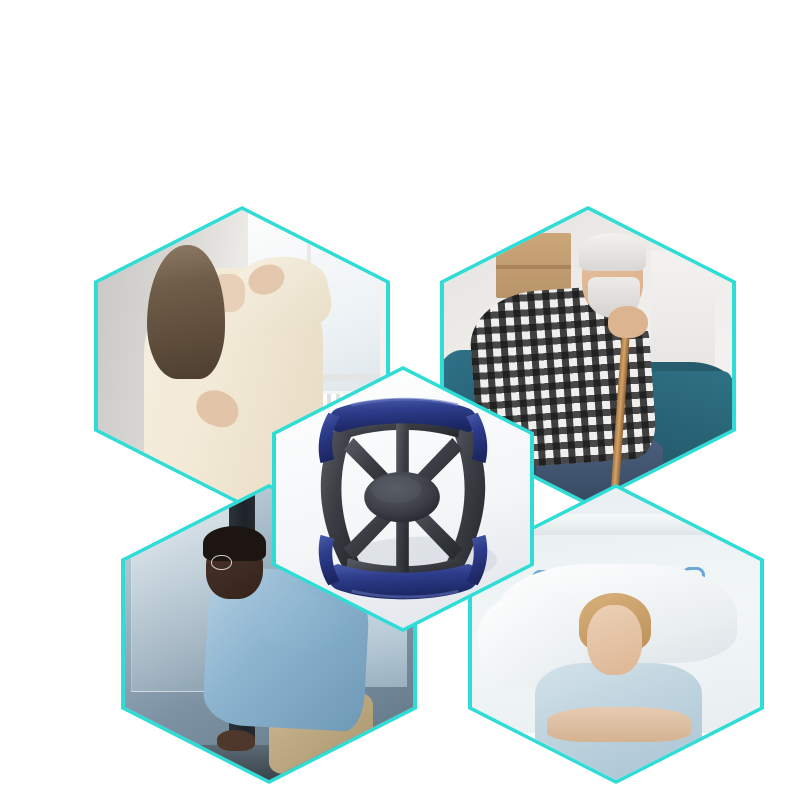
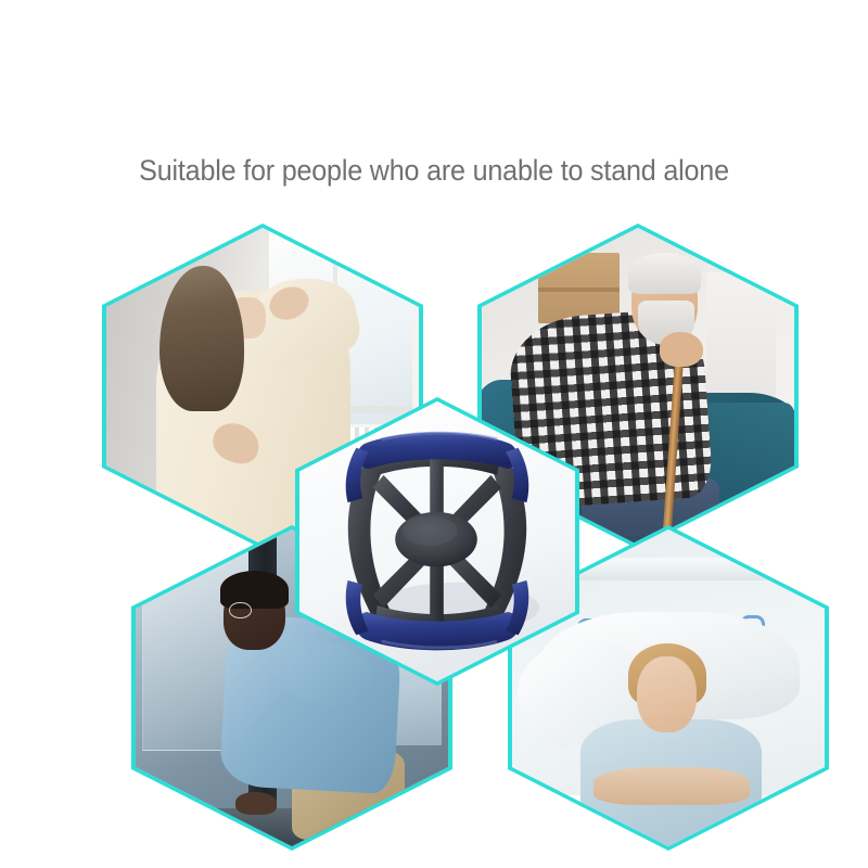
+ Suitable for people who are unable to stand alone
